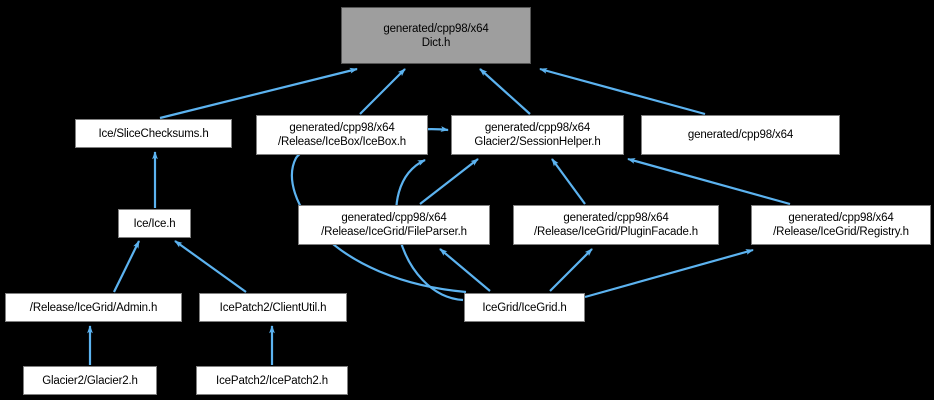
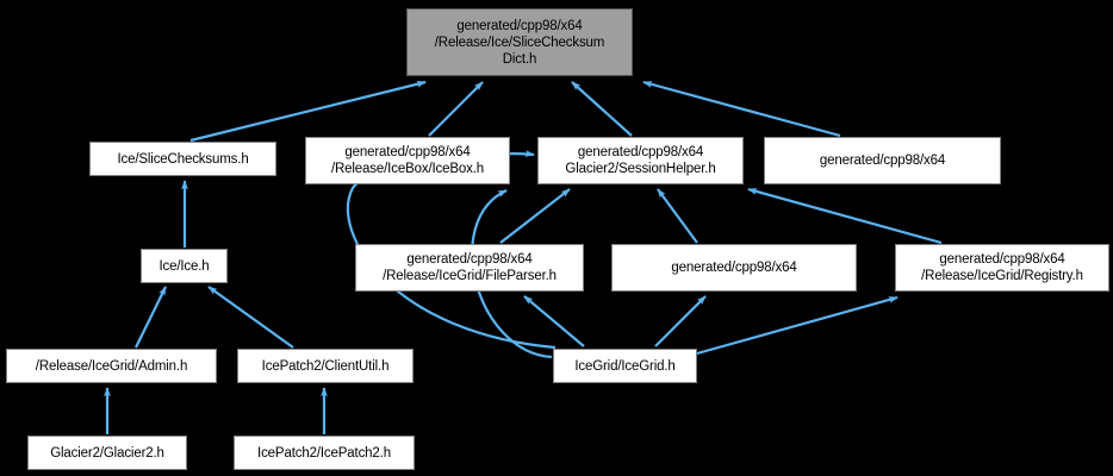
  generated/cpp98/x64
+ /Release/Ice/SliceChecksum
  Dict.h
  Ice/SliceChecksums.h
  generated/cpp98/x64
  /Release/IceBox/IceBox.h
  generated/cpp98/x64
  Glacier2/SessionHelper.h
  generated/cpp98/x64
  Ice/Ice.h
  generated/cpp98/x64
  /Release/IceGrid/FileParser.h
  generated/cpp98/x64
- /Release/IceGrid/PluginFacade.h
  generated/cpp98/x64
  /Release/IceGrid/Registry.h
  /Release/IceGrid/Admin.h
  IcePatch2/ClientUtil.h
  IceGrid/IceGrid.h
  Glacier2/Glacier2.h
  IcePatch2/IcePatch2.h
